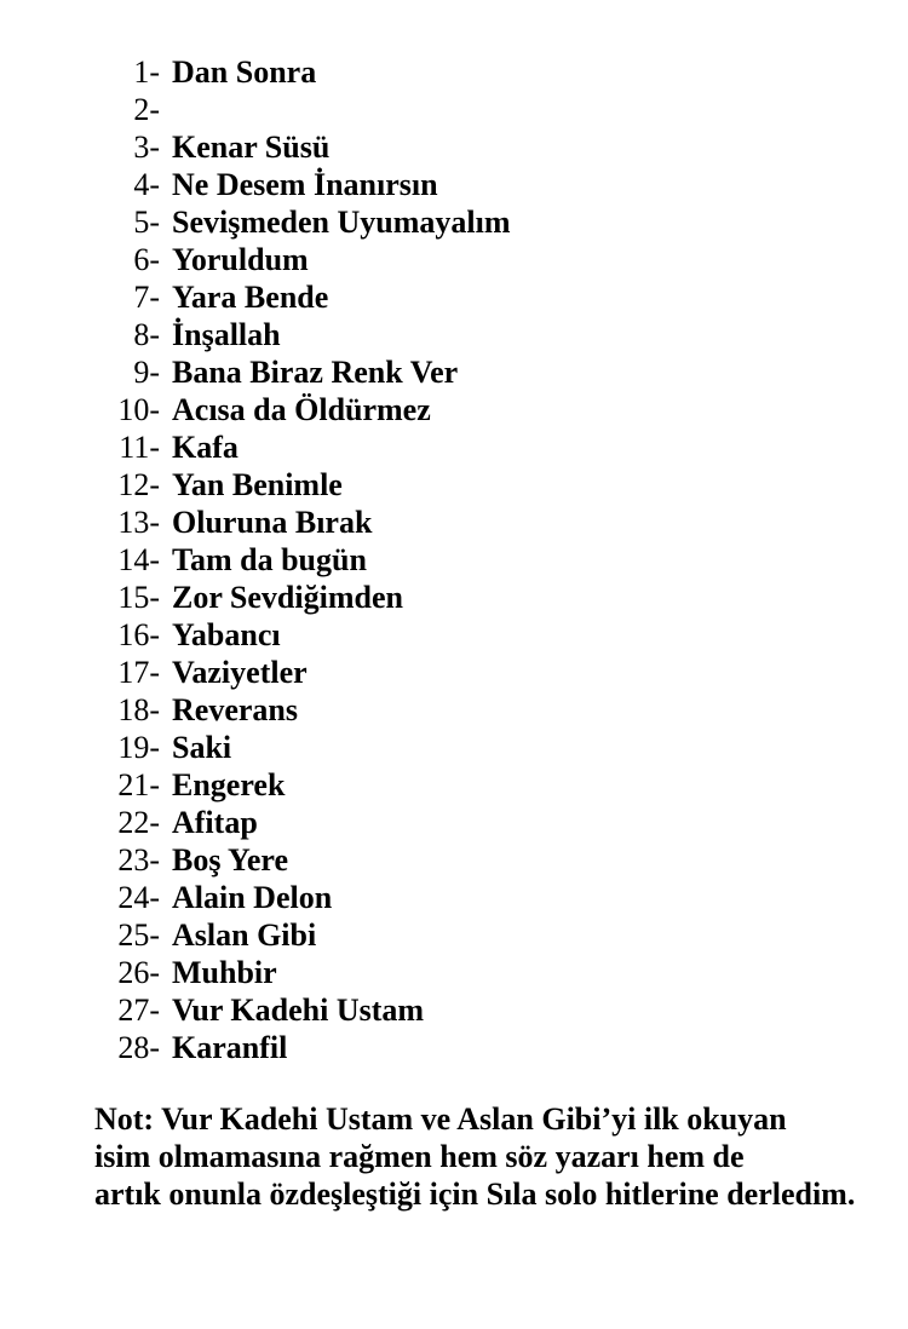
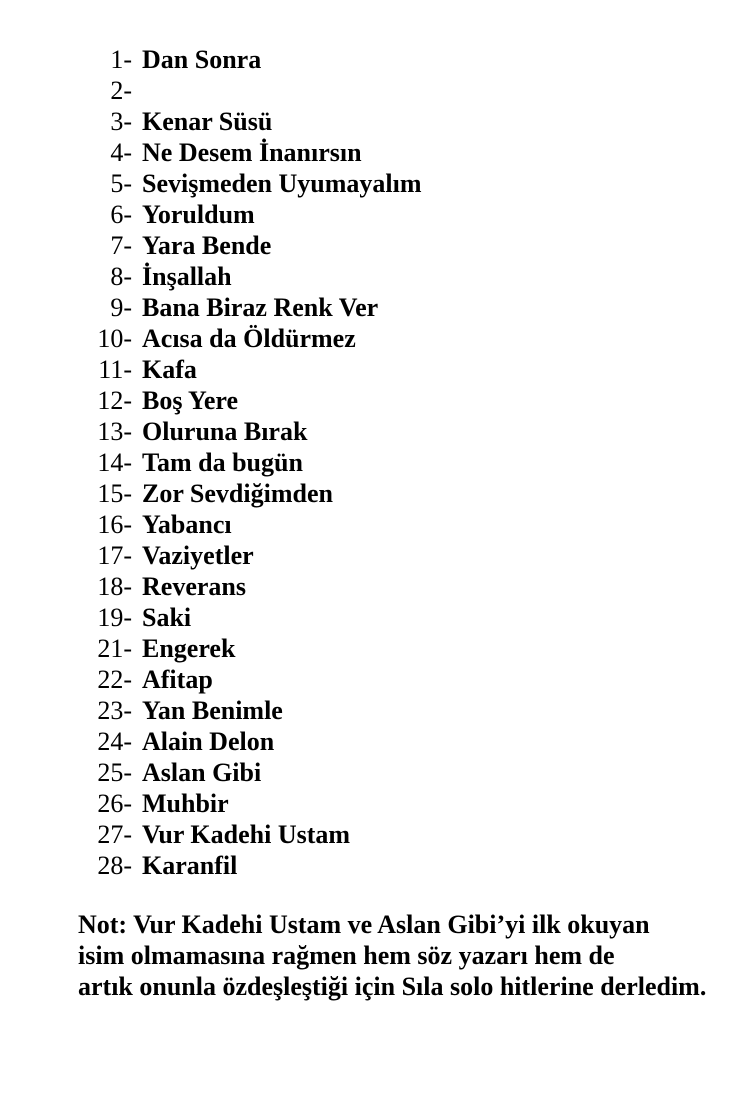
  1-
  Dan Sonra
  2-
  3-
  Kenar Süsü
  4-
  Ne Desem İnanırsın
  5-
  Sevişmeden Uyumayalım
  6-
  Yoruldum
  7-
  Yara Bende
  8-
  İnşallah
  9-
  Bana Biraz Renk Ver
  10-
  Acısa da Öldürmez
  11-
  Kafa
  12-
- Yan Benimle
+ Boş Yere
  13-
  Oluruna Bırak
  14-
  Tam da bugün
  15-
  Zor Sevdiğimden
  16-
  Yabancı
  17-
  Vaziyetler
  18-
  Reverans
  19-
  Saki
  21-
  Engerek
  22-
  Afitap
  23-
- Boş Yere
+ Yan Benimle
  24-
  Alain Delon
  25-
  Aslan Gibi
  26-
  Muhbir
  27-
  Vur Kadehi Ustam
  28-
  Karanfil
  Not: Vur Kadehi Ustam ve Aslan Gibi’yi ilk okuyan
  isim olmamasına rağmen hem söz yazarı hem de
  artık onunla özdeşleştiği için Sıla solo hitlerine derledim.
